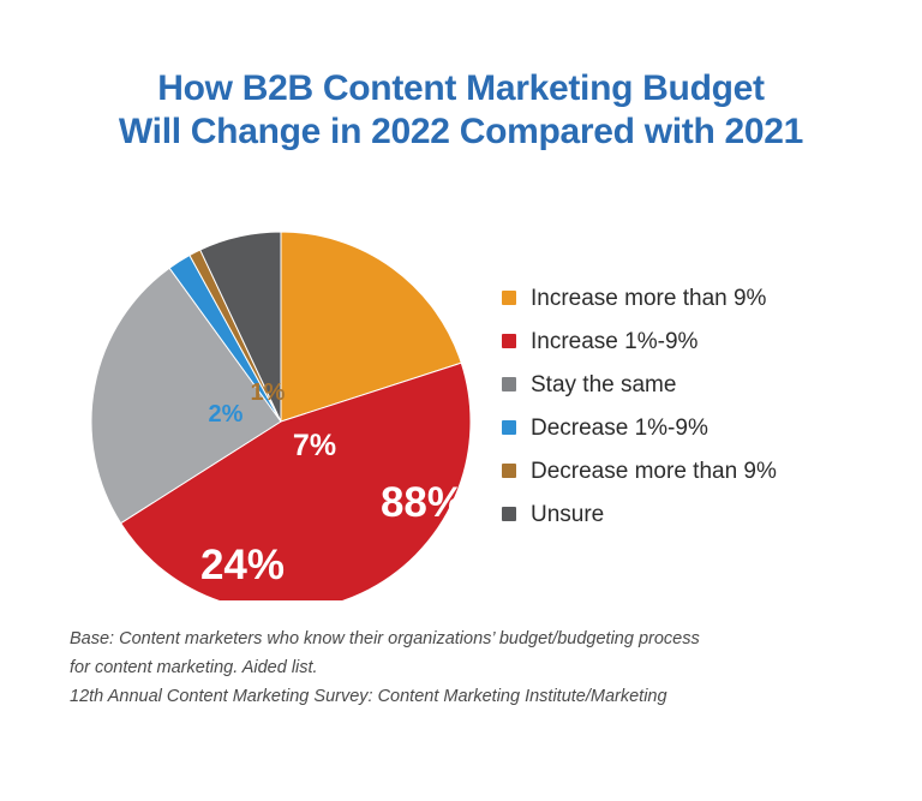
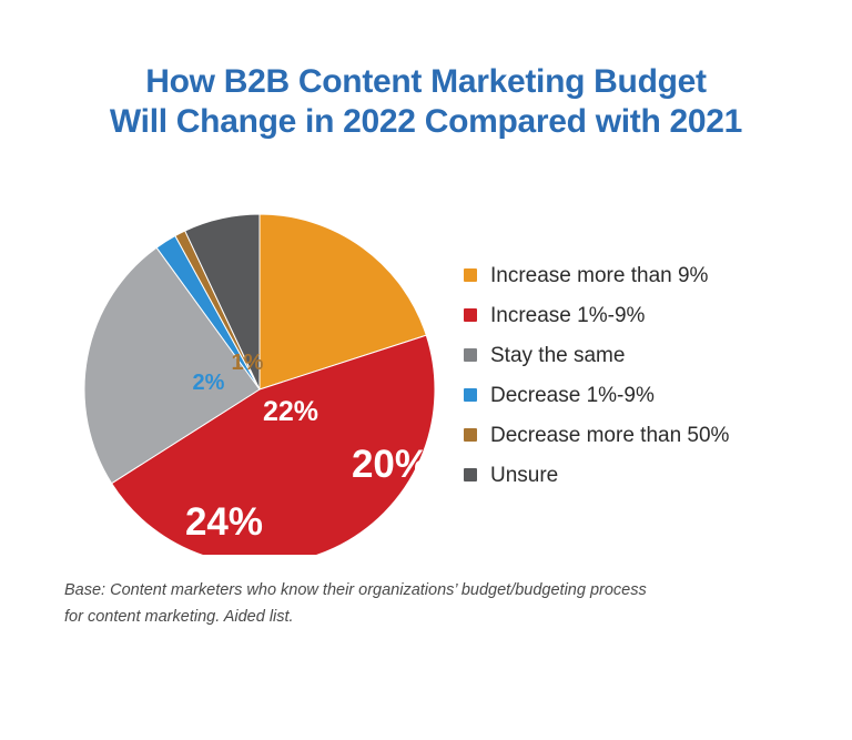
  How B2B Content Marketing Budget
  Will Change in 2022 Compared with 2021
- 88%
+ 20%
  24%
  2%
  1%
- 7%
+ 22%
  Increase more than 9%
  Increase 1%-9%
  Stay the same
  Decrease 1%-9%
- Decrease more than 9%
+ Decrease more than 50%
  Unsure
  Base: Content marketers who know their organizations’ budget/budgeting process
  for content marketing. Aided list.
- 12th Annual Content Marketing Survey: Content Marketing Institute/Marketing
